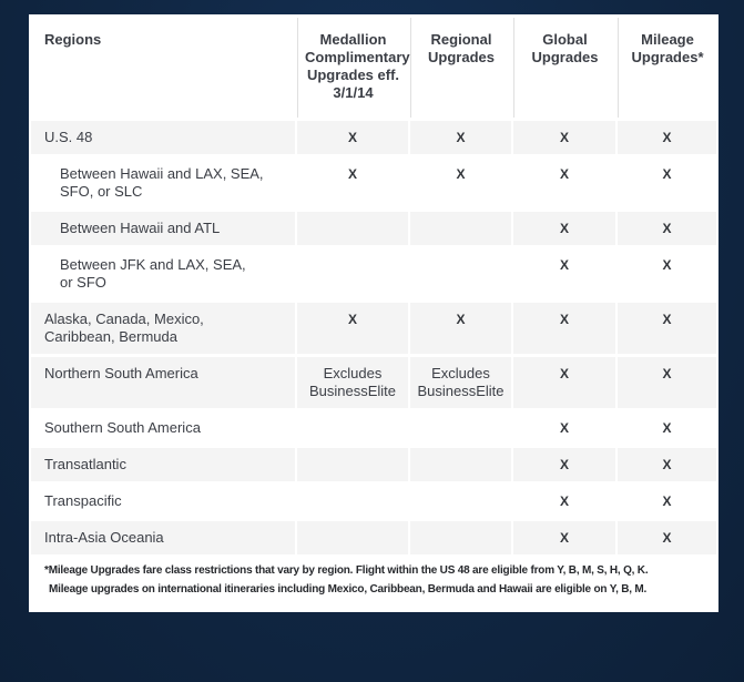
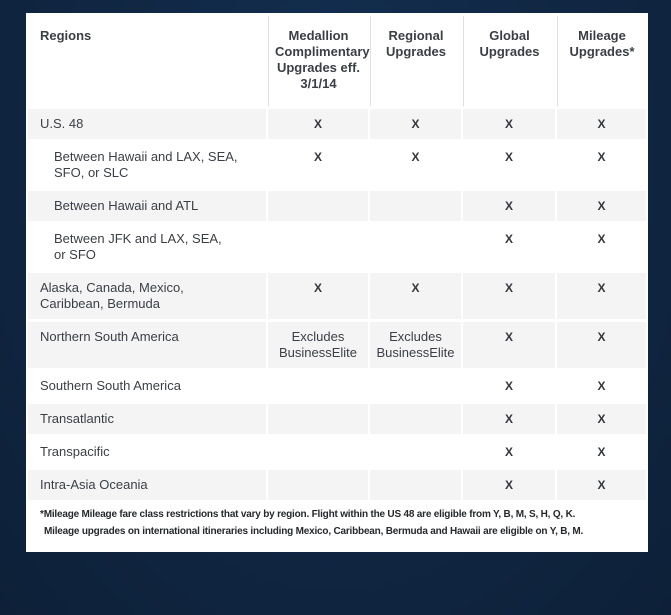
  Regions	Medallion Complimentary Upgrades eff. 3/1/14	Regional Upgrades	Global Upgrades	Mileage Upgrades*
  U.S. 48	X	X	X	X
  Between Hawaii and LAX, SEA, SFO, or SLC	X	X	X	X
  Between Hawaii and ATL			X	X
  Between JFK and LAX, SEA, or SFO			X	X
  Alaska, Canada, Mexico, Caribbean, Bermuda	X	X	X	X
  Northern South America	Excludes BusinessElite	Excludes BusinessElite	X	X
  Southern South America			X	X
  Transatlantic			X	X
  Transpacific			X	X
  Intra-Asia Oceania			X	X
- *Mileage Upgrades fare class restrictions that vary by region. Flight within the US 48 are eligible from Y, B, M, S, H, Q, K.
+ *Mileage Mileage fare class restrictions that vary by region. Flight within the US 48 are eligible from Y, B, M, S, H, Q, K.
  Mileage upgrades on international itineraries including Mexico, Caribbean, Bermuda and Hawaii are eligible on Y, B, M.
